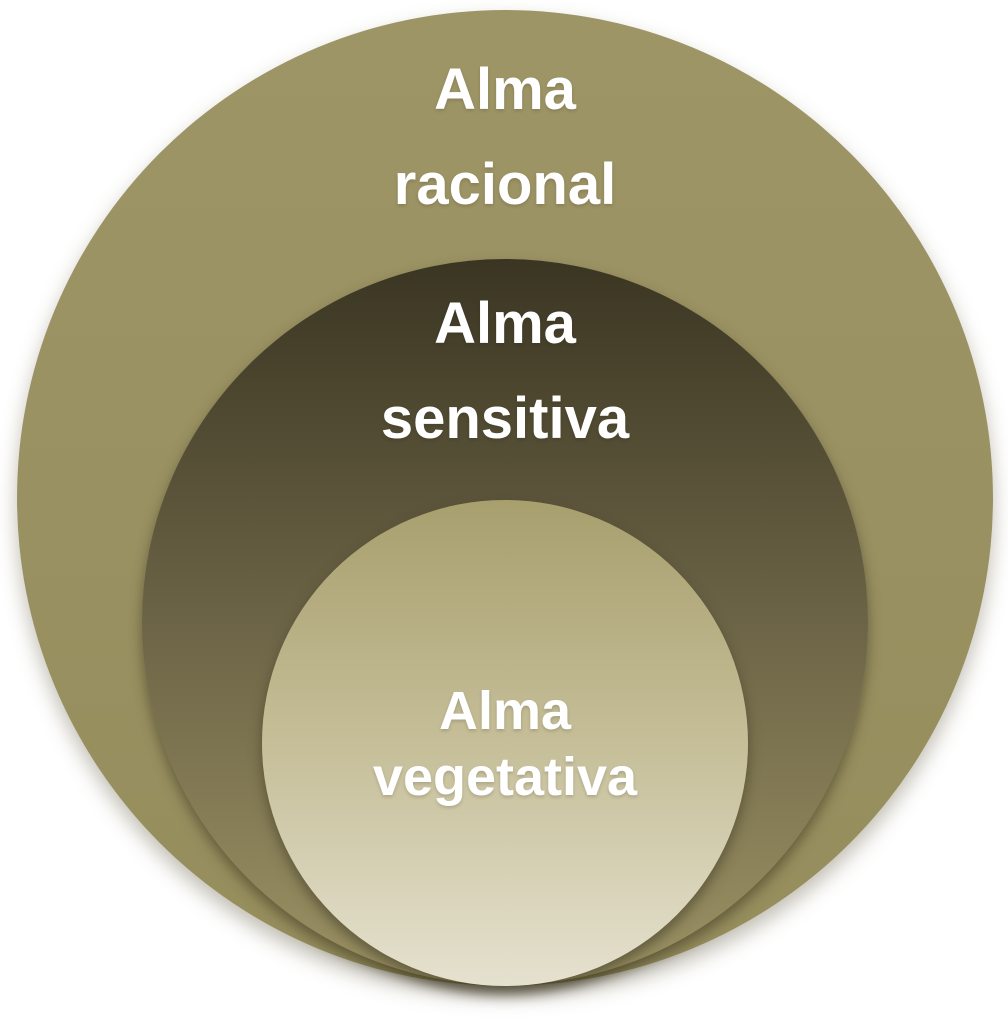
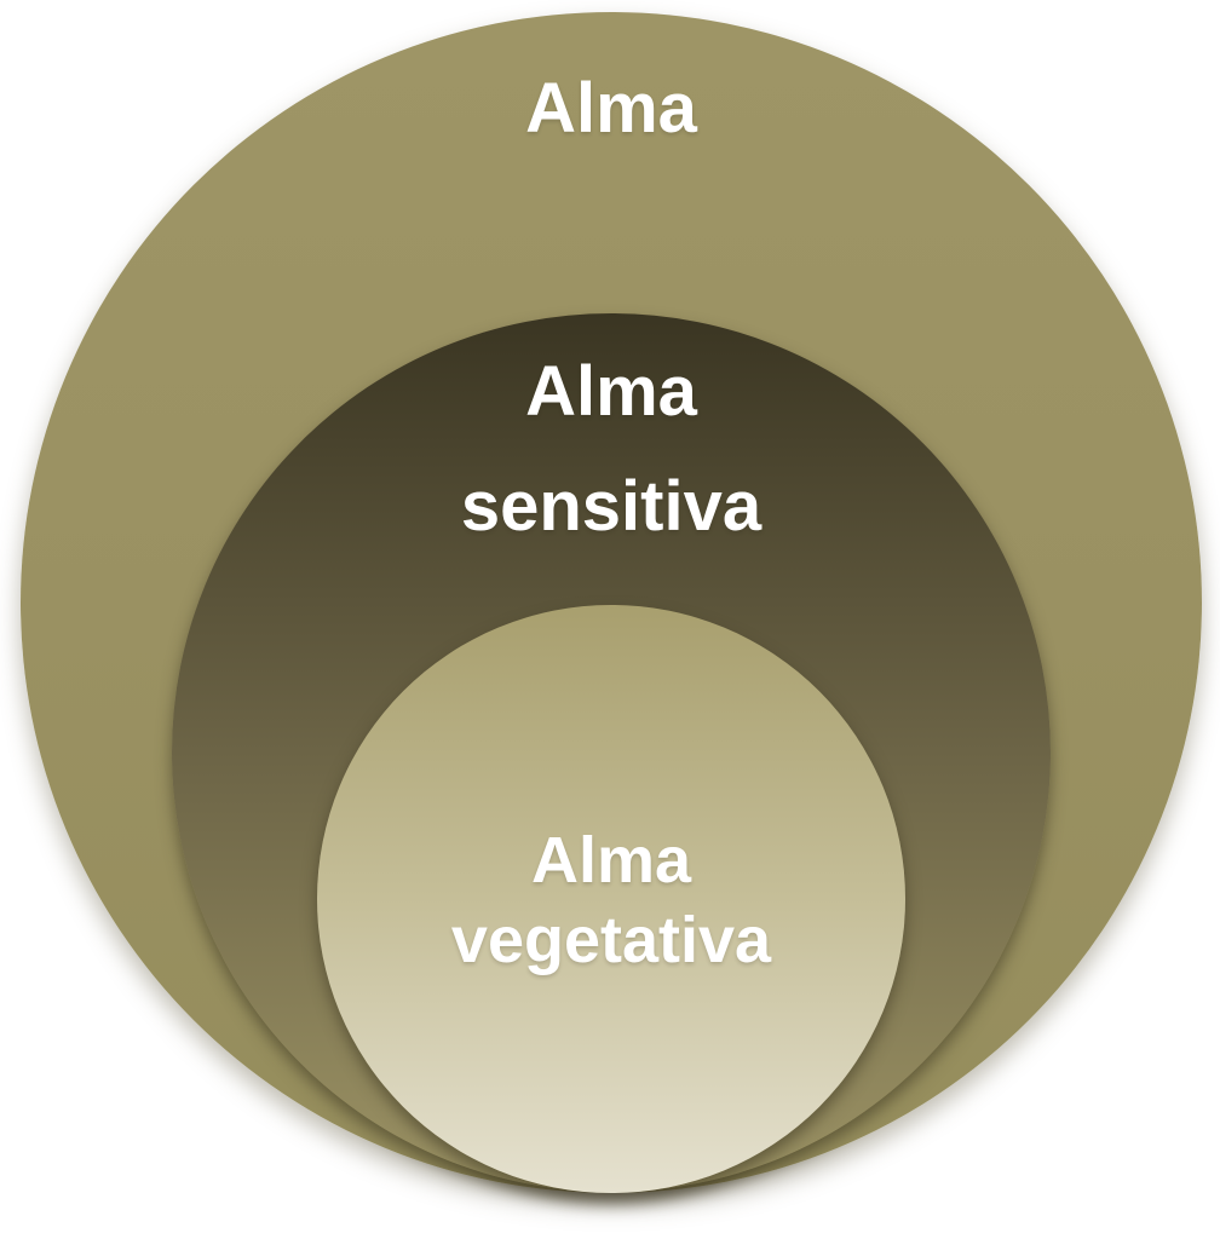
  Alma
- racional
  Alma
  sensitiva
  Alma
  vegetativa
